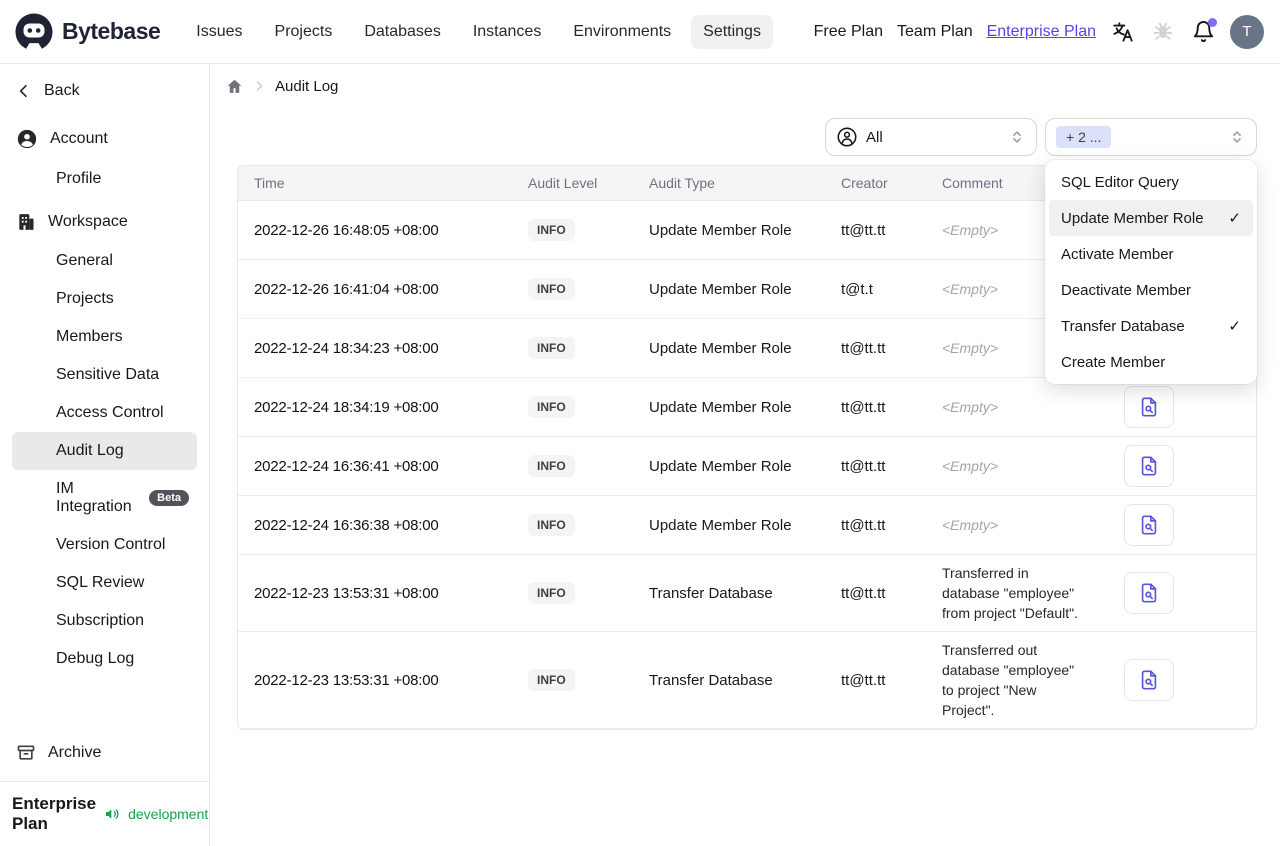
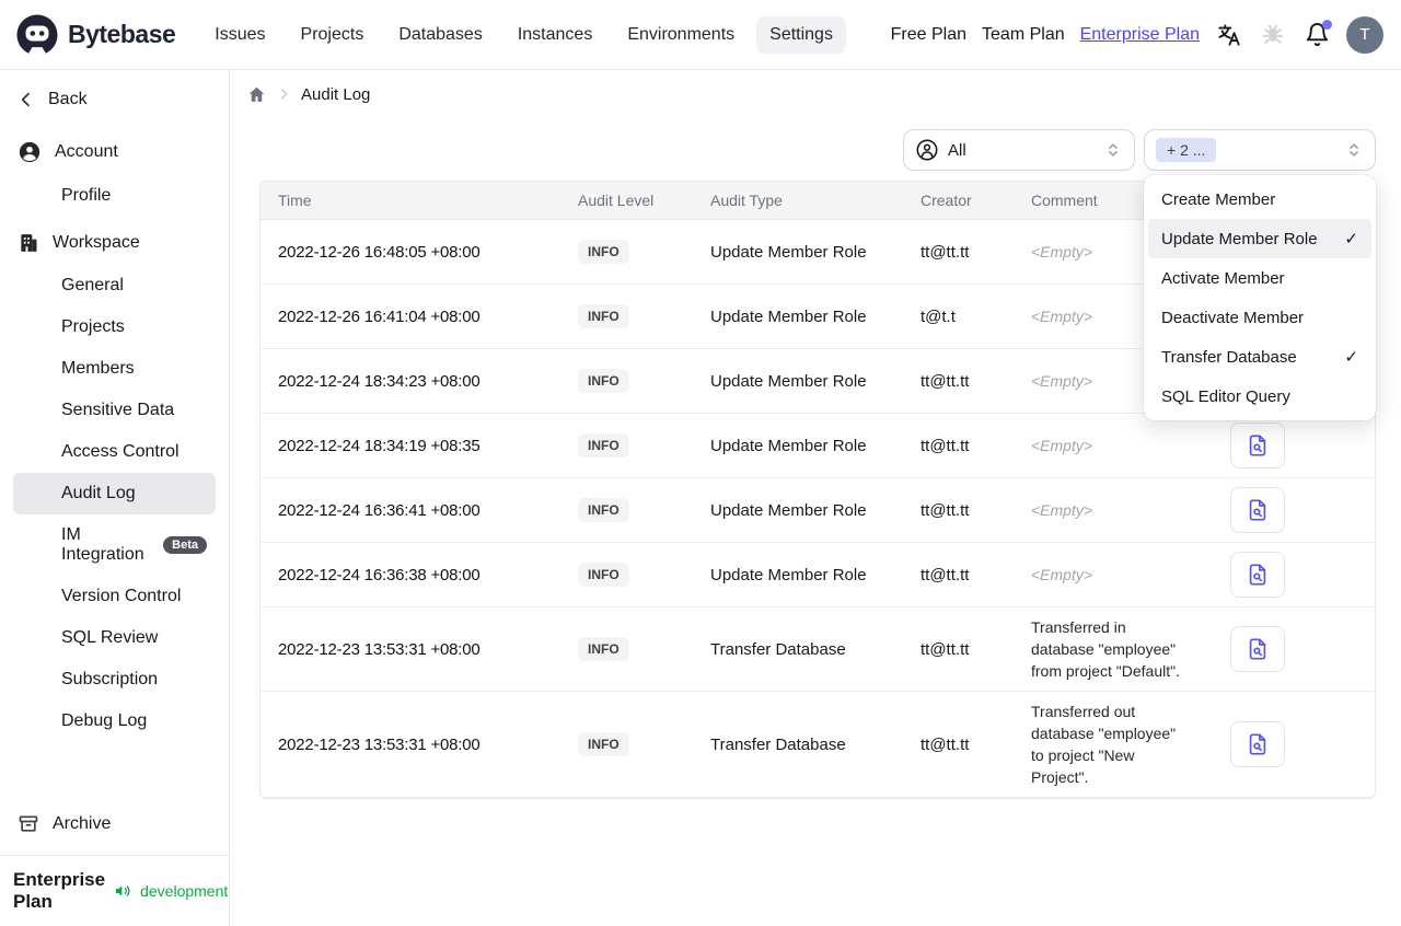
  Bytebase
  Issues
  Projects
  Databases
  Instances
  Environments
  Settings
  Free Plan
  Team Plan
  Enterprise Plan
  T
  Back
  Account
  Profile
  Workspace
  General
  Projects
  Members
  Sensitive Data
  Access Control
  Audit Log
  IM Integration
  Beta
  Version Control
  SQL Review
  Subscription
  Debug Log
  Archive
  Enterprise Plan
  development
  Audit Log
  All
  + 2 ...
  Time
  Audit Level
  Audit Type
  Creator
  Comment
  2022-12-26 16:48:05 +08:00
  INFO
  Update Member Role
  tt@tt.tt
  <Empty>
  2022-12-26 16:41:04 +08:00
  INFO
  Update Member Role
  t@t.t
  <Empty>
  2022-12-24 18:34:23 +08:00
  INFO
  Update Member Role
  tt@tt.tt
  <Empty>
- 2022-12-24 18:34:19 +08:00
+ 2022-12-24 18:34:19 +08:35
  INFO
  Update Member Role
  tt@tt.tt
  <Empty>
  2022-12-24 16:36:41 +08:00
  INFO
  Update Member Role
  tt@tt.tt
  <Empty>
  2022-12-24 16:36:38 +08:00
  INFO
  Update Member Role
  tt@tt.tt
  <Empty>
  2022-12-23 13:53:31 +08:00
  INFO
  Transfer Database
  tt@tt.tt
  Transferred in database "employee" from project "Default".
  2022-12-23 13:53:31 +08:00
  INFO
  Transfer Database
  tt@tt.tt
  Transferred out database "employee" to project "New Project".
- SQL Editor Query
+ Create Member
  Update Member Role
  ✓
  Activate Member
  Deactivate Member
  Transfer Database
  ✓
- Create Member
+ SQL Editor Query
